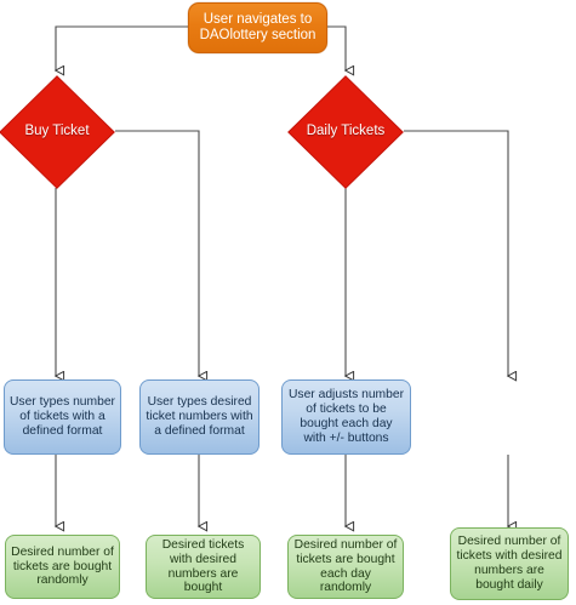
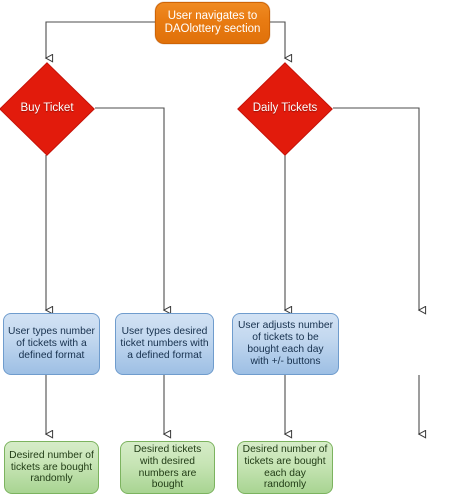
  User navigates to DAOlottery section
  Buy Ticket
  Daily Tickets
  User types number of tickets with a defined format
  User types desired ticket numbers with a defined format
  User adjusts number of tickets to be bought each day with +/- buttons
  Desired number of tickets are bought randomly
  Desired tickets with desired numbers are bought
  Desired number of tickets are bought each day randomly
- Desired number of tickets with desired numbers are bought daily
